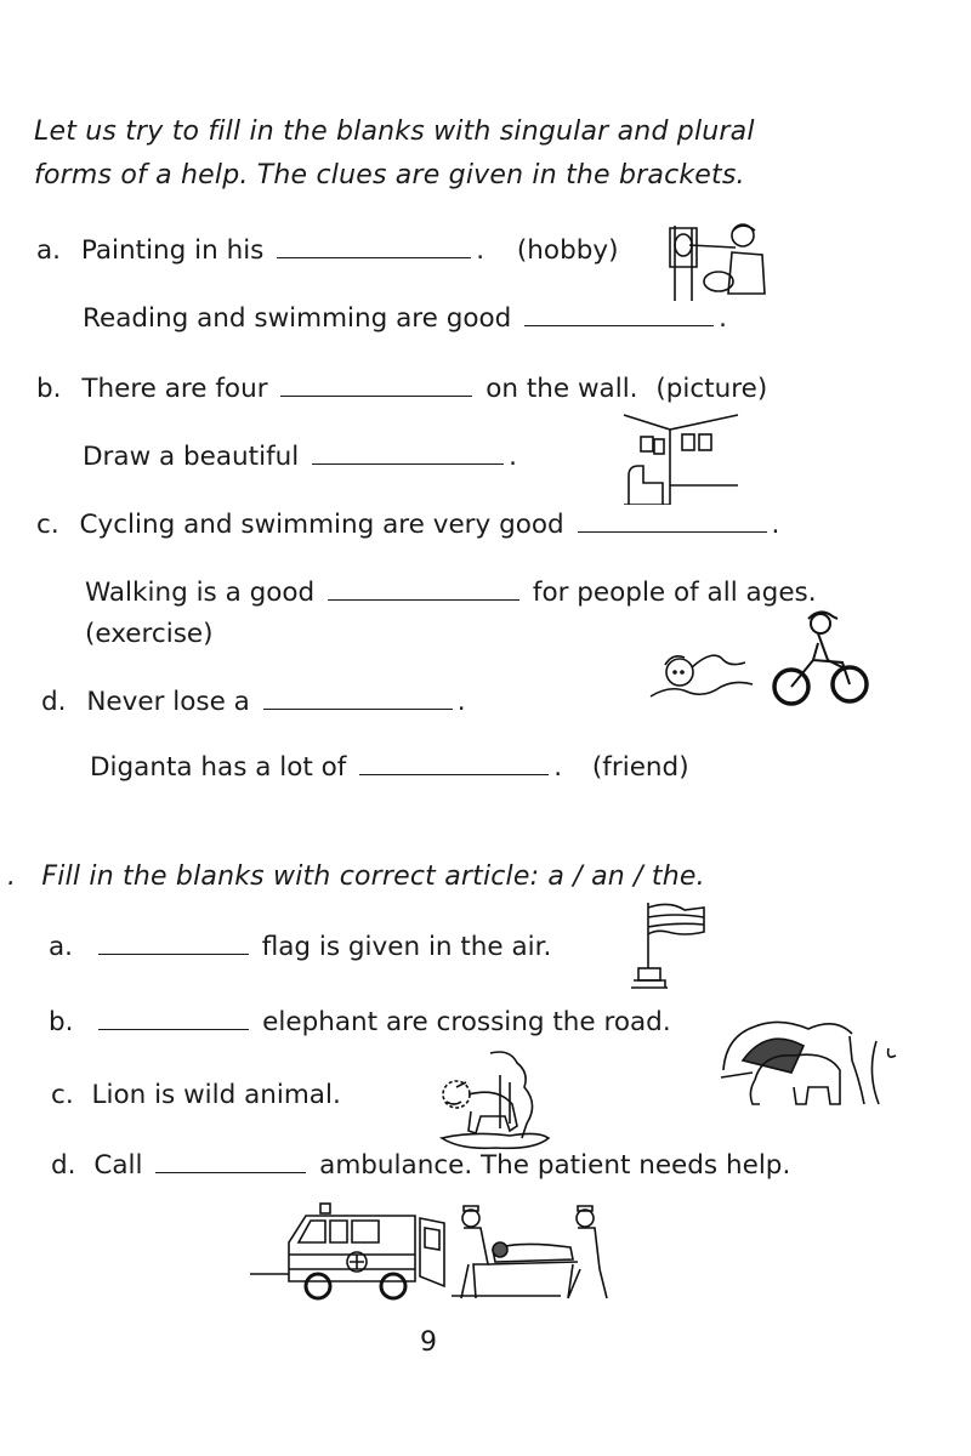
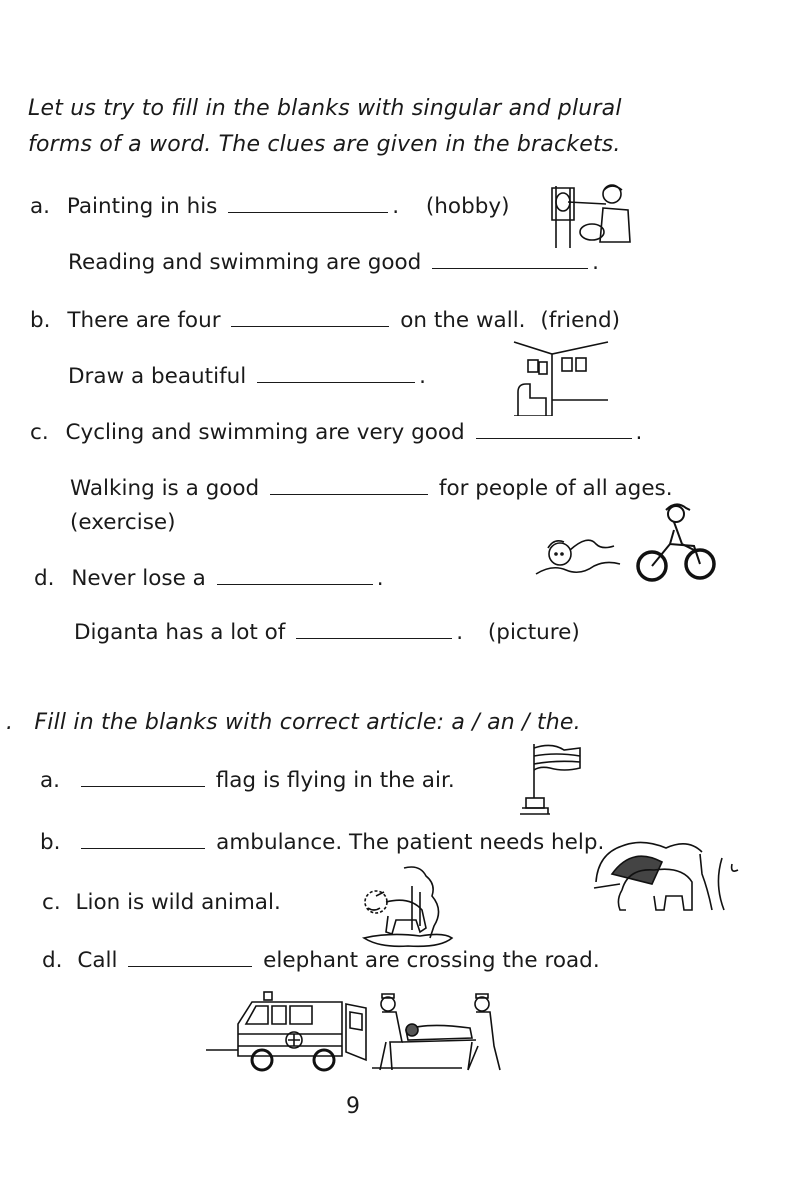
  Let us try to fill in the blanks with singular and plural
- forms of a help. The clues are given in the brackets.
+ forms of a word. The clues are given in the brackets.
  a. Painting in his . (hobby)
  Reading and swimming are good .
- b. There are four on the wall. (picture)
+ b. There are four on the wall. (friend)
  Draw a beautiful .
  c. Cycling and swimming are very good .
  Walking is a good for people of all ages.
  (exercise)
  d. Never lose a .
- Diganta has a lot of . (friend)
+ Diganta has a lot of . (picture)
  . Fill in the blanks with correct article: a / an / the.
- a. flag is given in the air.
+ a. flag is flying in the air.
- b. elephant are crossing the road.
+ b. ambulance. The patient needs help.
  c. Lion is wild animal.
- d. Call ambulance. The patient needs help.
+ d. Call elephant are crossing the road.
  9
